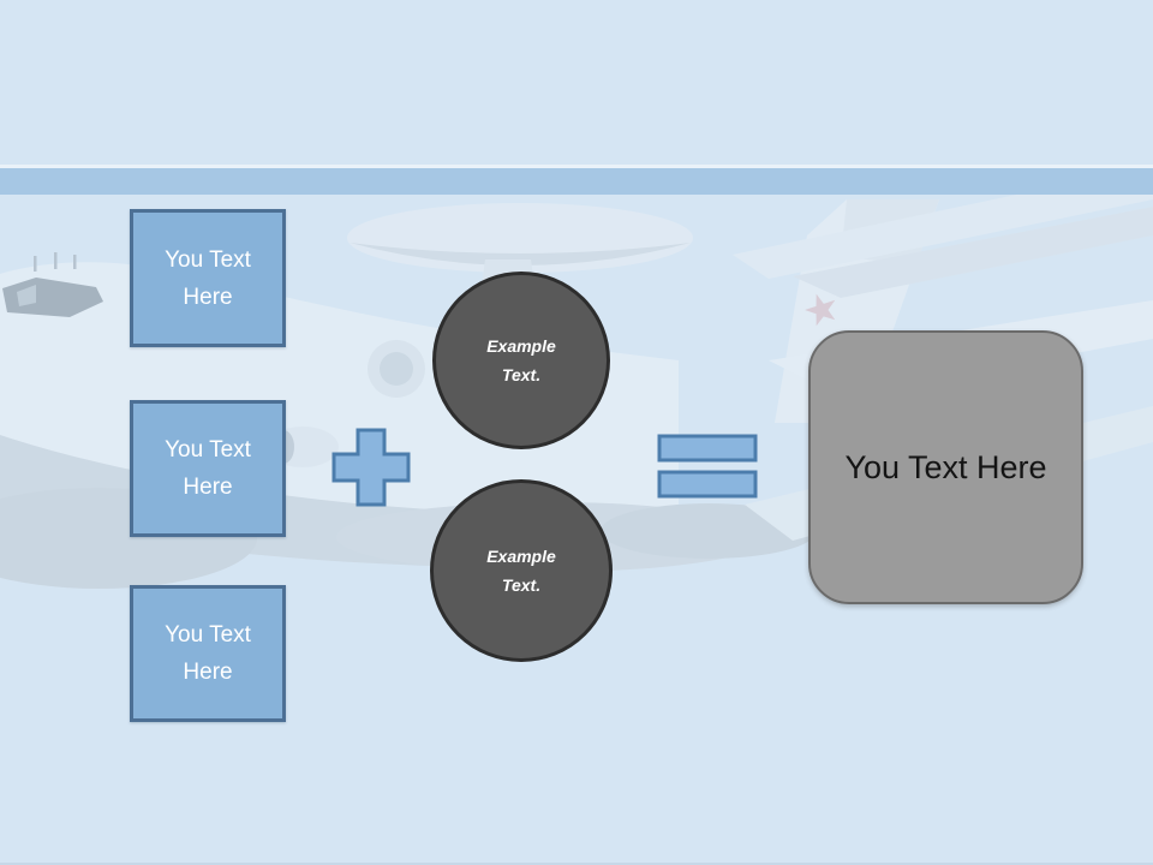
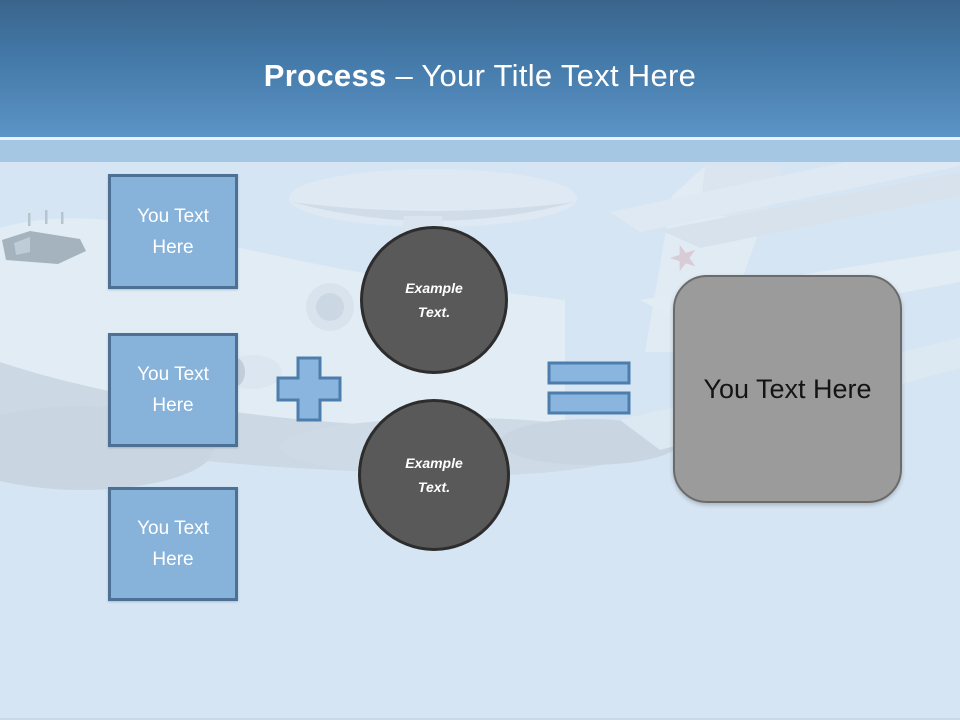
  You Text Here
  You Text Here
  You Text Here
  Example Text.
  Example Text.
  You Text Here
+ Process – Your Title Text Here
